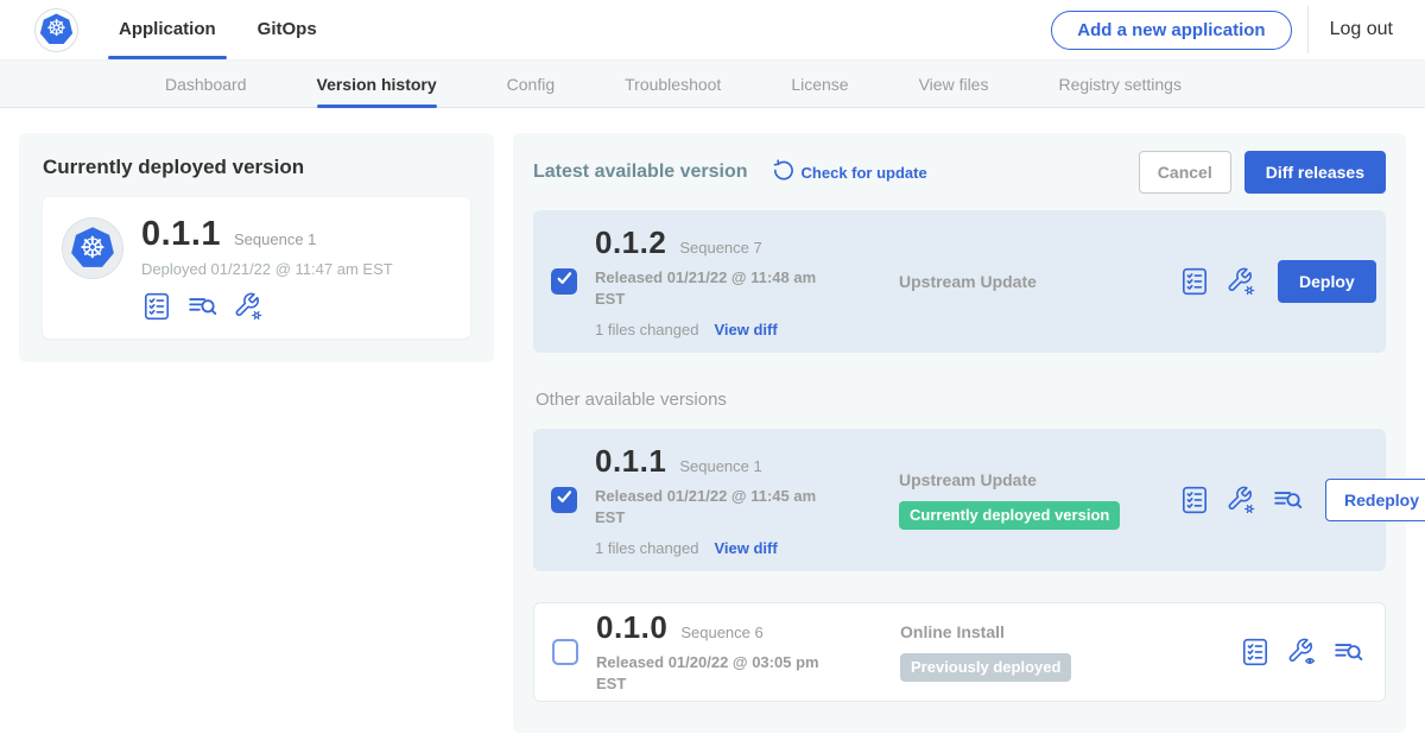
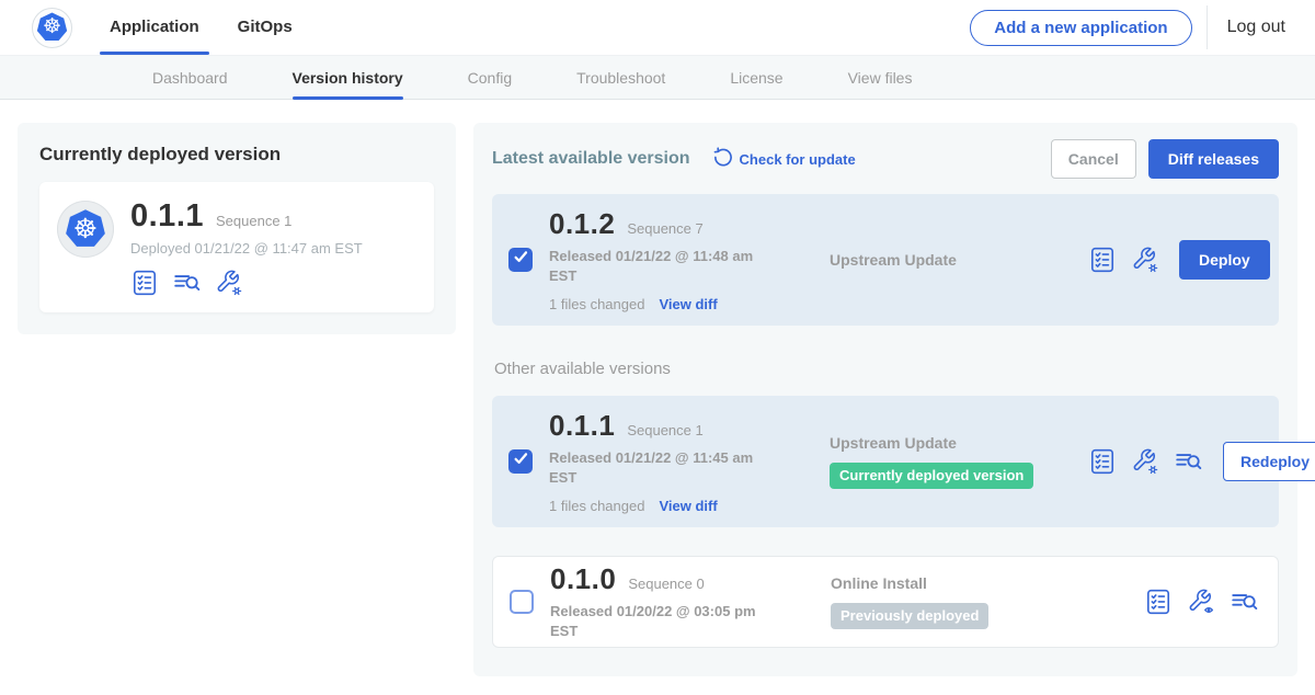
  ☸
  Application
  GitOps
  Add a new application
  Log out
  Dashboard
  Version history
  Config
  Troubleshoot
  License
  View files
- Registry settings
  Currently deployed version
  ☸
  0.1.1
  Sequence 1
  Deployed 01/21/22 @ 11:47 am EST
  Latest available version
  Check for update
  Cancel
  Diff releases
  0.1.2
  Sequence 7
  Released 01/21/22 @ 11:48 am EST
  1 files changed
  View diff
  Upstream Update
  Deploy
  Other available versions
  0.1.1
  Sequence 1
  Released 01/21/22 @ 11:45 am EST
  1 files changed
  View diff
  Upstream Update
  Currently deployed version
  Redeploy
  0.1.0
- Sequence 6
+ Sequence 0
  Released 01/20/22 @ 03:05 pm EST
  Online Install
  Previously deployed
